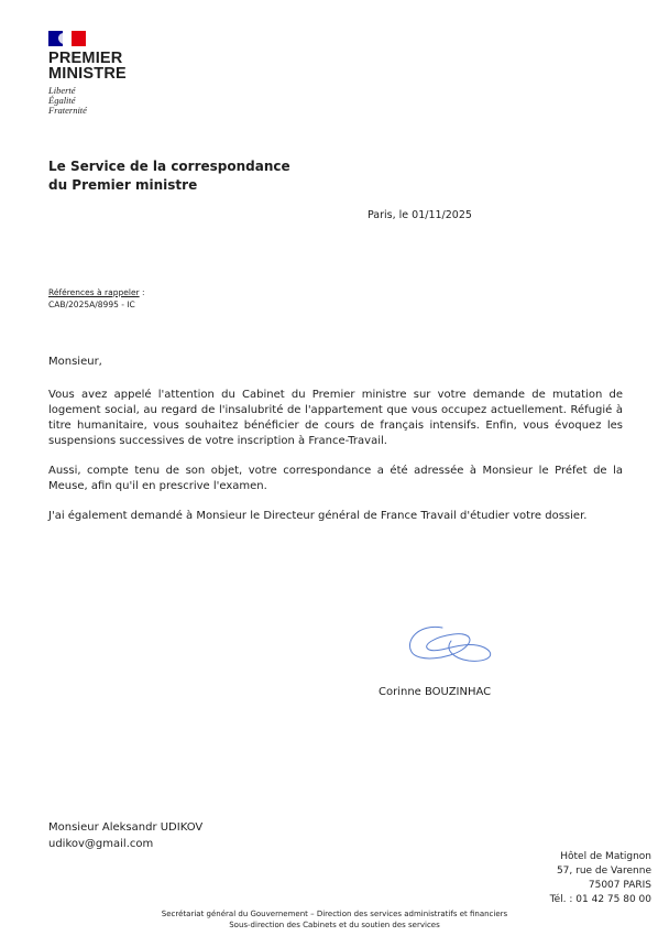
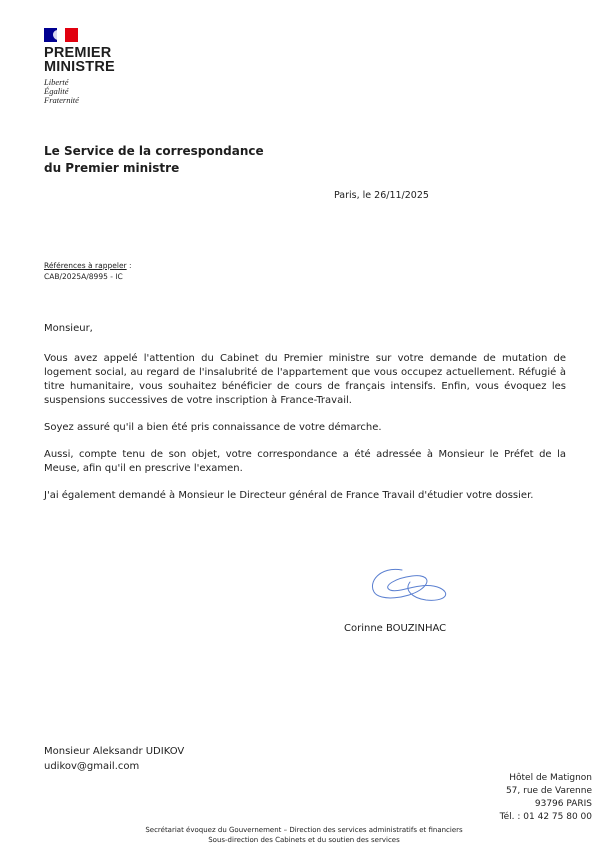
  PREMIER
  MINISTRE
  Liberté
  Égalité
  Fraternité
  Le Service de la correspondance
  du Premier ministre
- Paris, le 01/11/2025
+ Paris, le 26/11/2025
  Références à rappeler :
  CAB/2025A/8995 - IC
  Monsieur,
  Vous avez appelé l'attention du Cabinet du Premier ministre sur votre demande de mutation de logement social, au regard de l'insalubrité de l'appartement que vous occupez actuellement. Réfugié à titre humanitaire, vous souhaitez bénéficier de cours de français intensifs. Enfin, vous évoquez les suspensions successives de votre inscription à France-Travail.
+ Soyez assuré qu'il a bien été pris connaissance de votre démarche.
  Aussi, compte tenu de son objet, votre correspondance a été adressée à Monsieur le Préfet de la Meuse, afin qu'il en prescrive l'examen.
  J'ai également demandé à Monsieur le Directeur général de France Travail d'étudier votre dossier.
  Corinne BOUZINHAC
  Monsieur Aleksandr UDIKOV
  udikov@gmail.com
  Hôtel de Matignon
  57, rue de Varenne
- 75007 PARIS
+ 93796 PARIS
  Tél. : 01 42 75 80 00
- Secrétariat général du Gouvernement – Direction des services administratifs et financiers
+ Secrétariat évoquez du Gouvernement – Direction des services administratifs et financiers
  Sous-direction des Cabinets et du soutien des services
